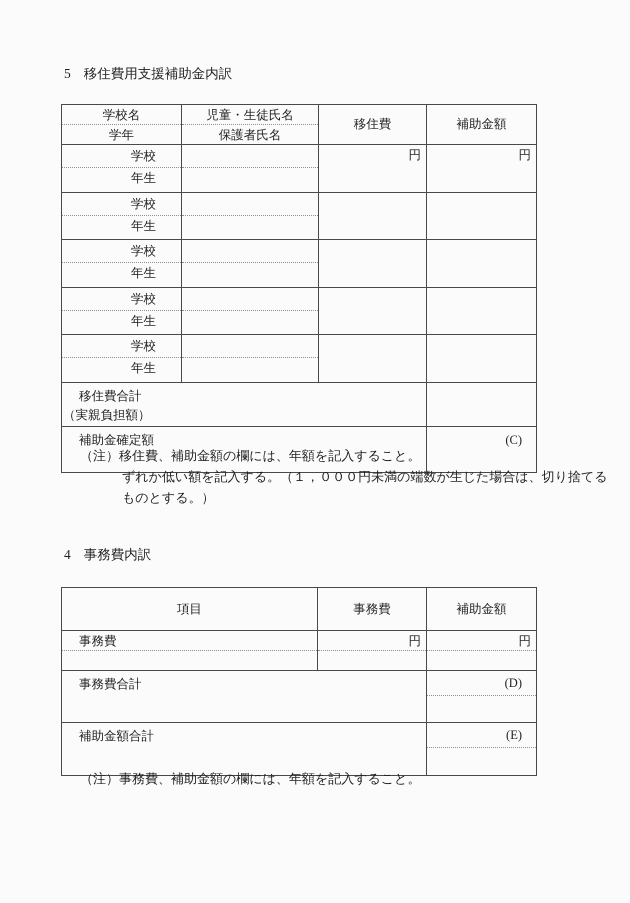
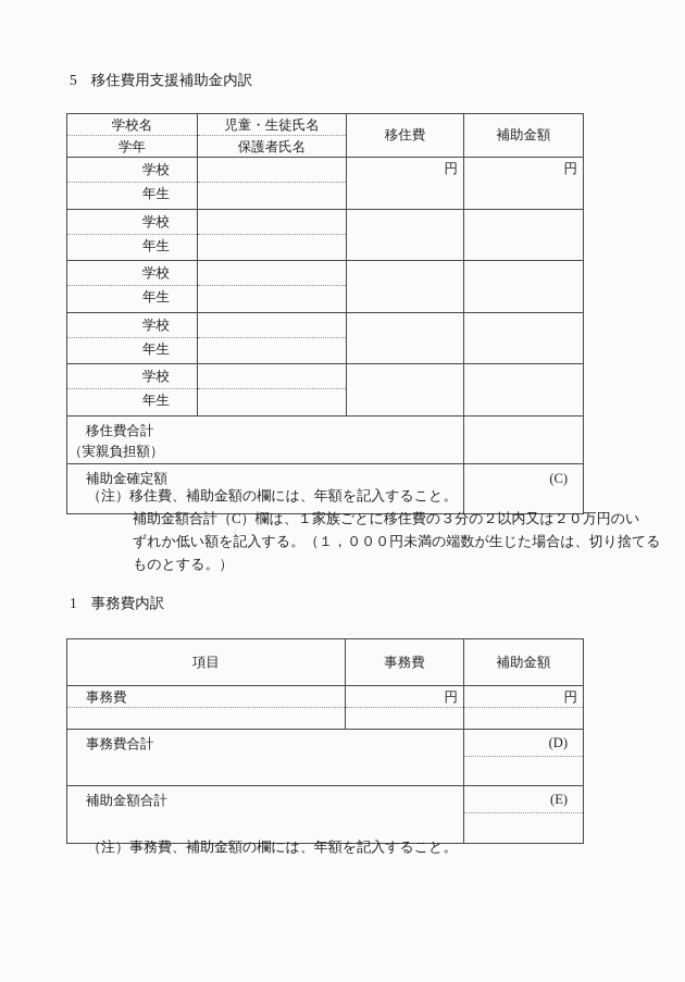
  5 移住費用支援補助金内訳
  学校名 学年	児童・生徒氏名 保護者氏名	移住費	補助金額
  学校 年生		円	円
  学校 年生
  学校 年生
  学校 年生
  学校 年生
  移住費合計 （実親負担額）
  補助金確定額	(C)
  （注）移住費、補助金額の欄には、年額を記入すること。
+ 補助金額合計（C）欄は、１家族ごとに移住費の３分の２以内又は２０万円のい
  ずれか低い額を記入する。（１，０００円未満の端数が生じた場合は、切り捨てる
  ものとする。）
- 4 事務費内訳
+ 1 事務費内訳
  項目	事務費	補助金額
  事務費	円	円
  事務費合計	(D)
  補助金額合計	(E)
  （注）事務費、補助金額の欄には、年額を記入すること。
